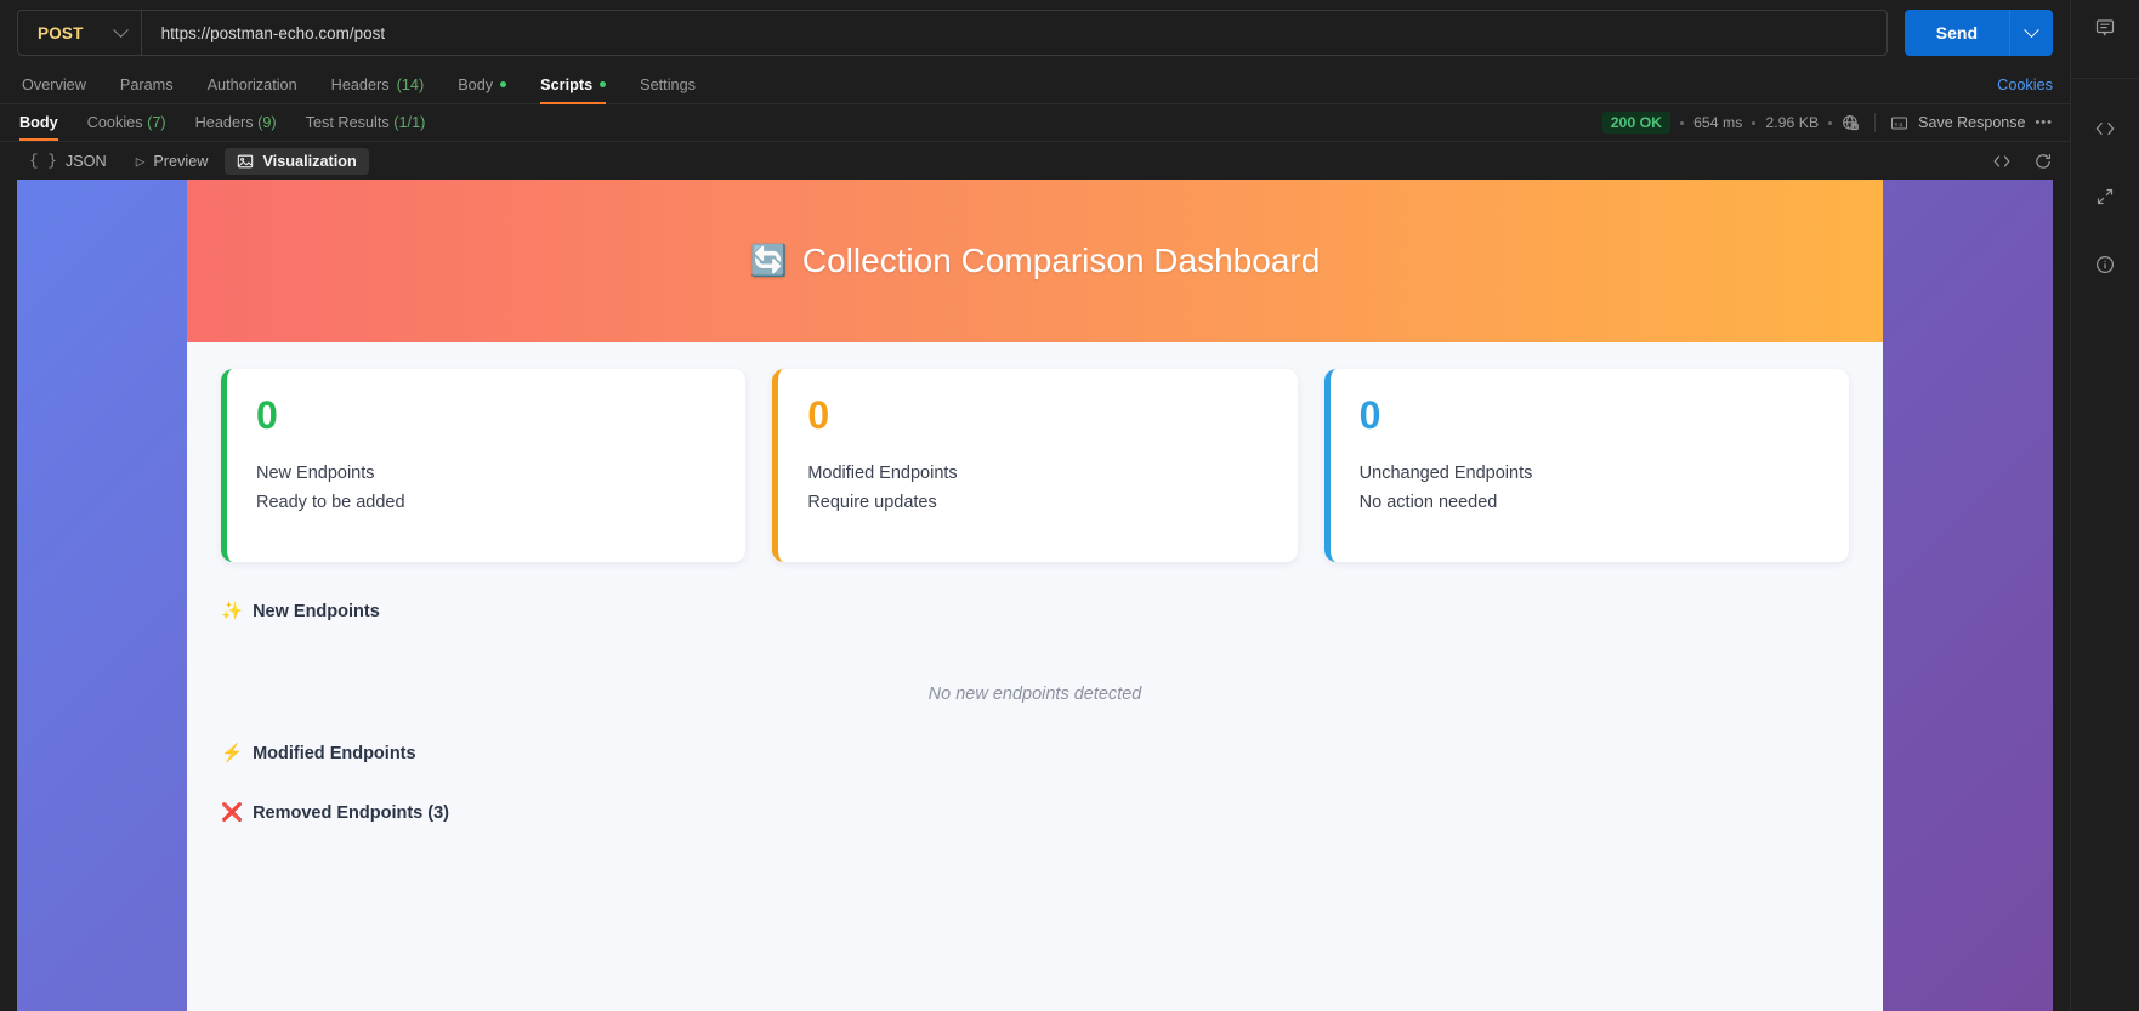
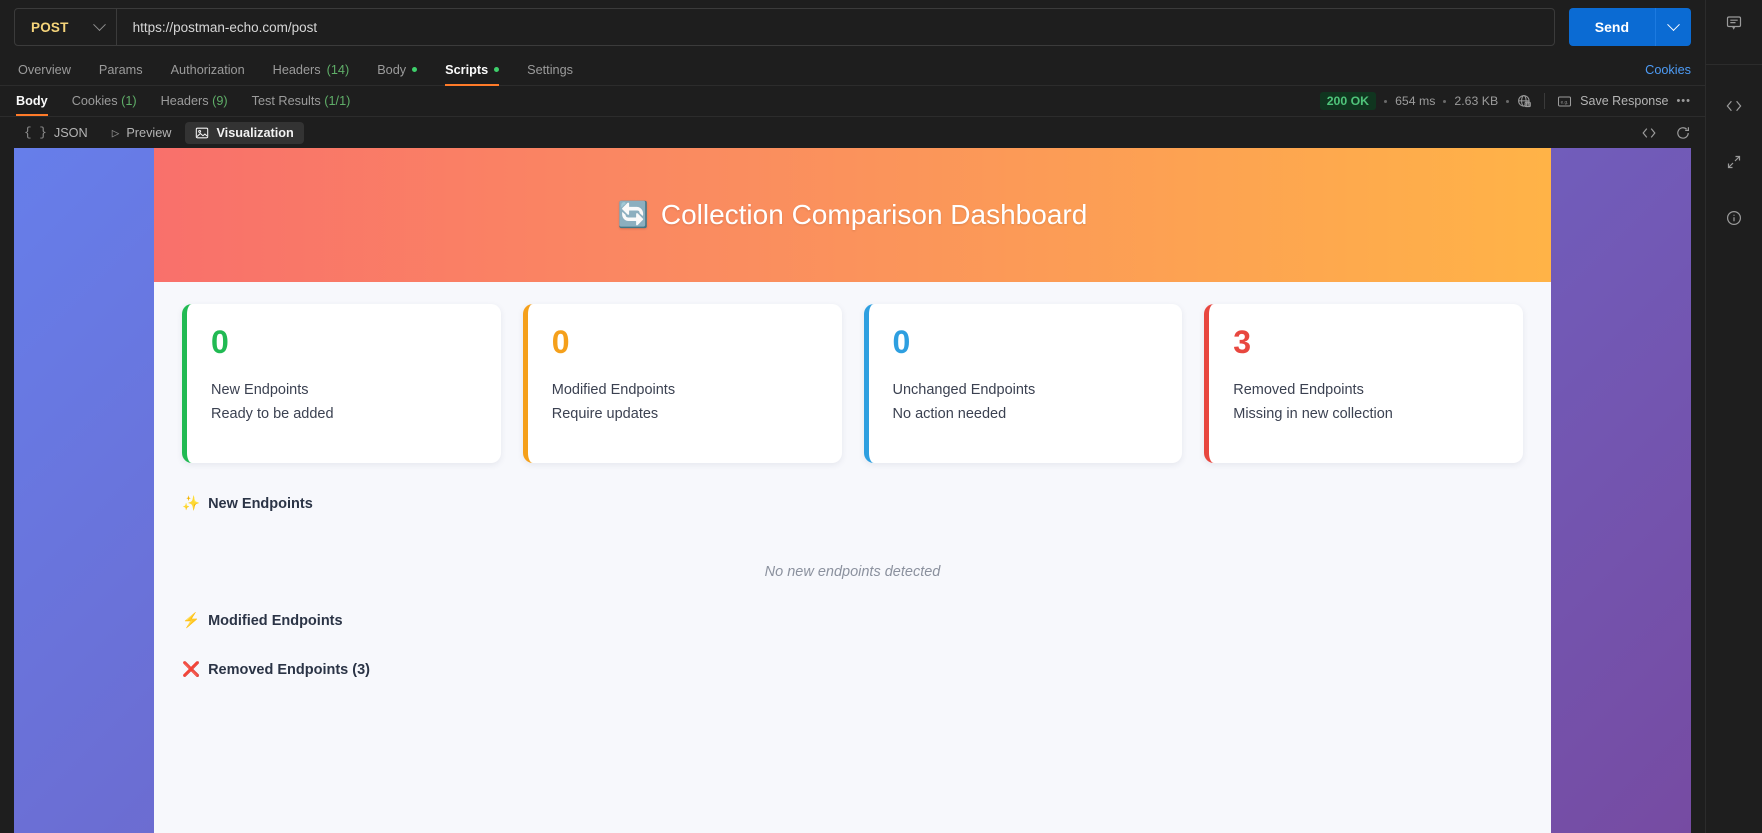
  POST
  https://postman-echo.com/post
  Send
  Overview
  Params
  Authorization
  Headers
  (14)
  Body
  Scripts
  Settings
  Cookies
  Body
  Cookies
- (7)
+ (1)
  Headers
  (9)
  Test Results
  (1/1)
  200 OK
  654 ms
- 2.96 KB
+ 2.63 KB
  Save Response
  •••
  { }
  JSON
  ▷
  Preview
  Visualization
  🔄
  Collection Comparison Dashboard
  0
  New Endpoints
  Ready to be added
  0
  Modified Endpoints
  Require updates
  0
  Unchanged Endpoints
  No action needed
+ 3
+ Removed Endpoints
+ Missing in new collection
  ✨
  New Endpoints
  No new endpoints detected
  ⚡
  Modified Endpoints
  ❌
  Removed Endpoints (3)
